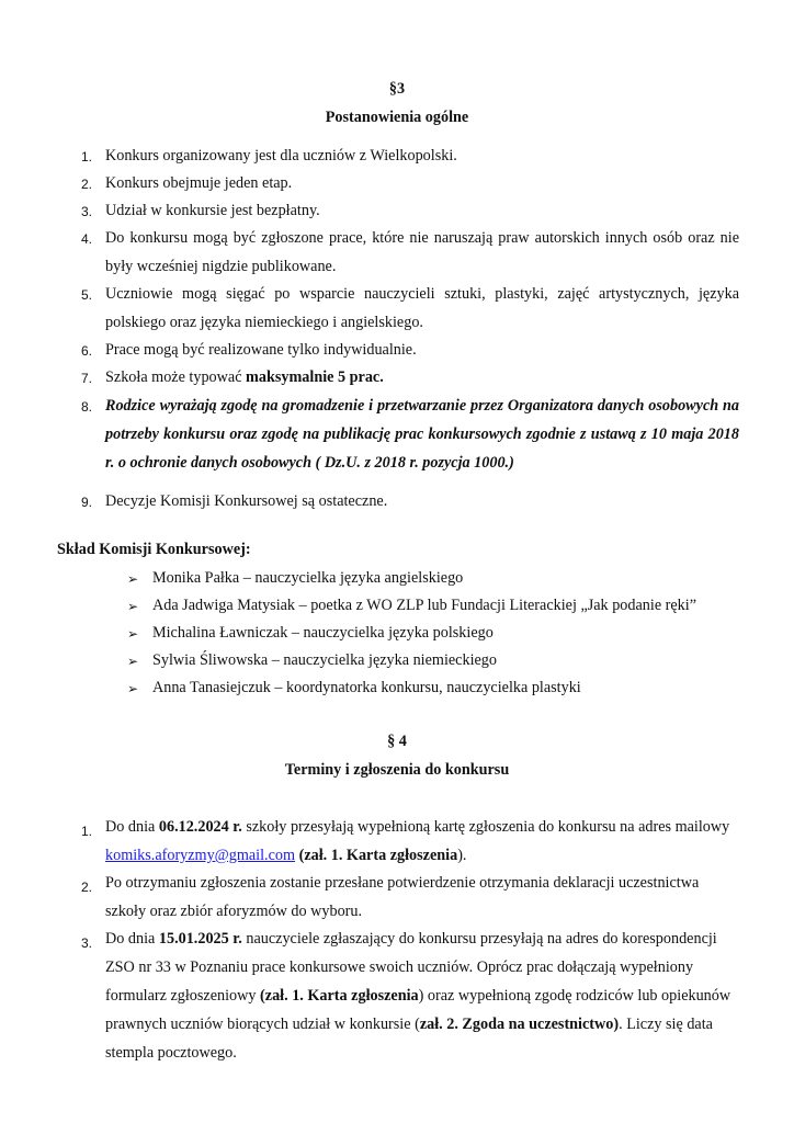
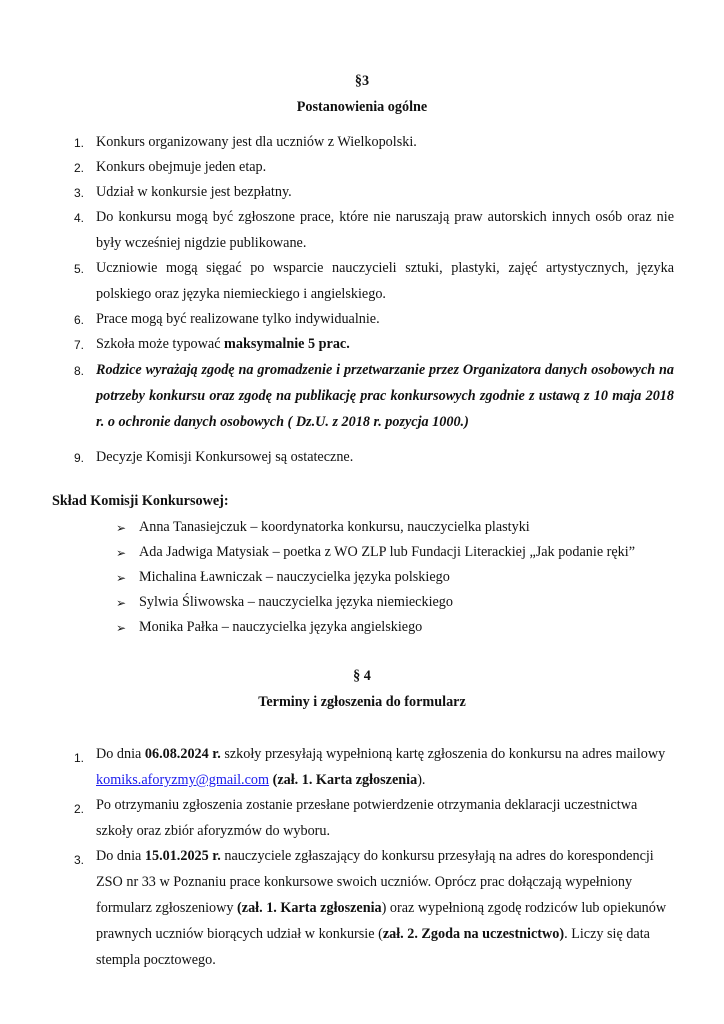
  §3
  Postanowienia ogólne
  1.
  Konkurs organizowany jest dla uczniów z Wielkopolski.
  2.
  Konkurs obejmuje jeden etap.
  3.
  Udział w konkursie jest bezpłatny.
  4.
  Do konkursu mogą być zgłoszone prace, które nie naruszają praw autorskich innych osób oraz nie były wcześniej nigdzie publikowane.
  5.
  Uczniowie mogą sięgać po wsparcie nauczycieli sztuki, plastyki, zajęć artystycznych, języka polskiego oraz języka niemieckiego i angielskiego.
  6.
  Prace mogą być realizowane tylko indywidualnie.
  7.
  Szkoła może typować maksymalnie 5 prac.
  8.
  Rodzice wyrażają zgodę na gromadzenie i przetwarzanie przez Organizatora danych osobowych na potrzeby konkursu oraz zgodę na publikację prac konkursowych zgodnie z ustawą z 10 maja 2018 r. o ochronie danych osobowych ( Dz.U. z 2018 r. pozycja 1000.)
  9.
  Decyzje Komisji Konkursowej są ostateczne.
  Skład Komisji Konkursowej:
  ➢
- Monika Pałka – nauczycielka języka angielskiego
+ Anna Tanasiejczuk – koordynatorka konkursu, nauczycielka plastyki
  ➢
  Ada Jadwiga Matysiak – poetka z WO ZLP lub Fundacji Literackiej „Jak podanie ręki”
  ➢
  Michalina Ławniczak – nauczycielka języka polskiego
  ➢
  Sylwia Śliwowska – nauczycielka języka niemieckiego
  ➢
- Anna Tanasiejczuk – koordynatorka konkursu, nauczycielka plastyki
+ Monika Pałka – nauczycielka języka angielskiego
  § 4
- Terminy i zgłoszenia do konkursu
+ Terminy i zgłoszenia do formularz
  1.
- Do dnia 06.12.2024 r. szkoły przesyłają wypełnioną kartę zgłoszenia do konkursu na adres mailowy komiks.aforyzmy@gmail.com (zał. 1. Karta zgłoszenia).
+ Do dnia 06.08.2024 r. szkoły przesyłają wypełnioną kartę zgłoszenia do konkursu na adres mailowy komiks.aforyzmy@gmail.com (zał. 1. Karta zgłoszenia).
  2.
  Po otrzymaniu zgłoszenia zostanie przesłane potwierdzenie otrzymania deklaracji uczestnictwa szkoły oraz zbiór aforyzmów do wyboru.
  3.
  Do dnia 15.01.2025 r. nauczyciele zgłaszający do konkursu przesyłają na adres do korespondencji ZSO nr 33 w Poznaniu prace konkursowe swoich uczniów. Oprócz prac dołączają wypełniony formularz zgłoszeniowy (zał. 1. Karta zgłoszenia) oraz wypełnioną zgodę rodziców lub opiekunów prawnych uczniów biorących udział w konkursie (zał. 2. Zgoda na uczestnictwo). Liczy się data stempla pocztowego.
